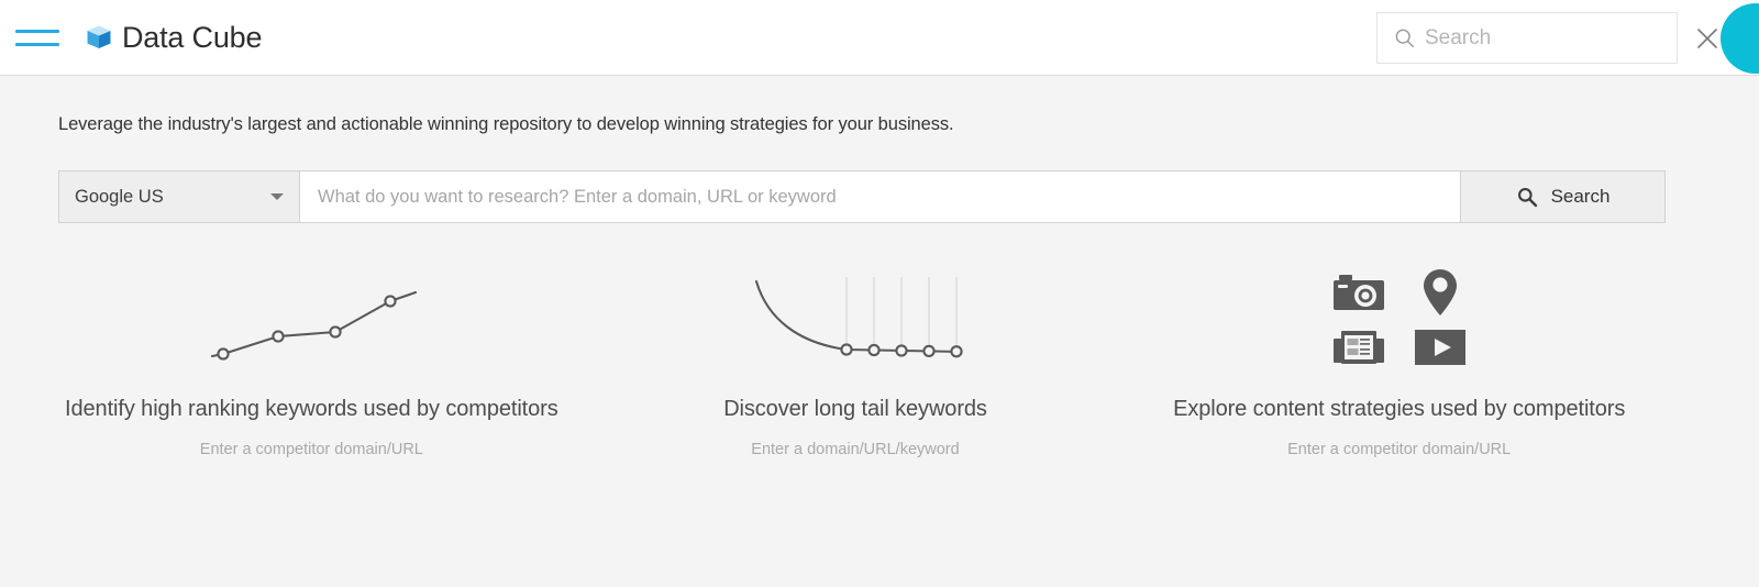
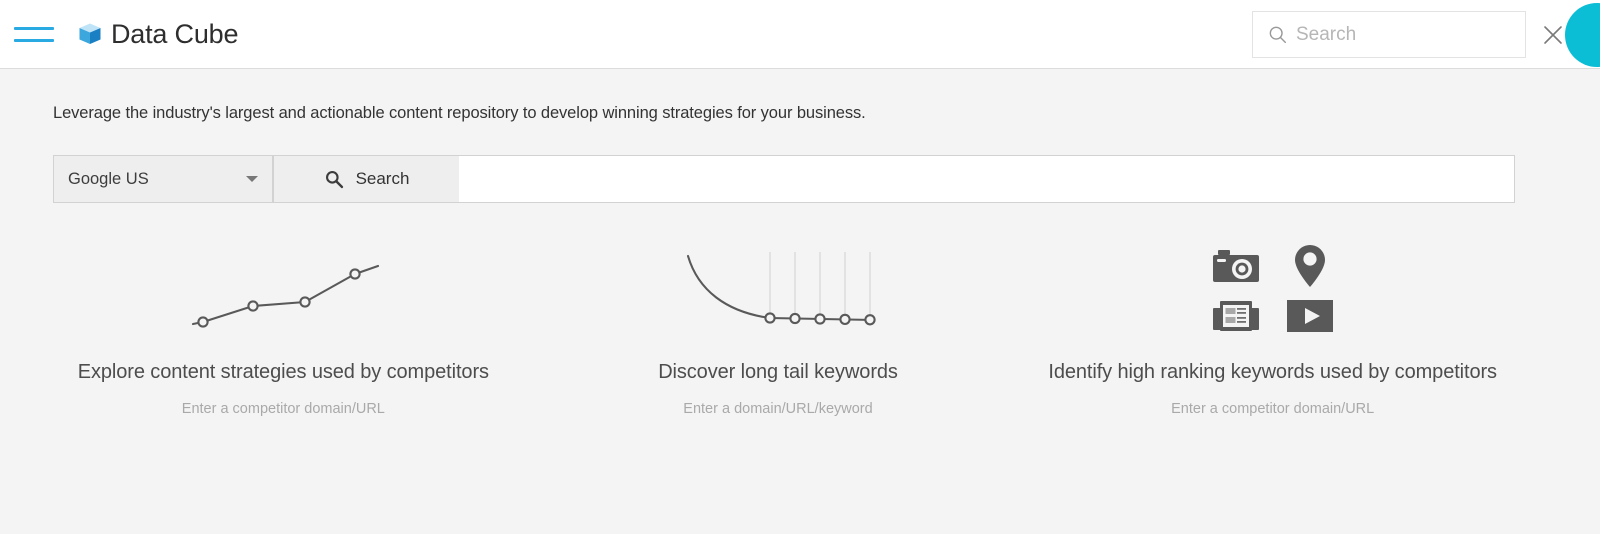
  Data Cube
  Search
- Leverage the industry's largest and actionable winning repository to develop winning strategies for your business.
+ Leverage the industry's largest and actionable content repository to develop winning strategies for your business.
  Google US
- What do you want to research? Enter a domain, URL or keyword
  Search
- Identify high ranking keywords used by competitors
+ Explore content strategies used by competitors
  Enter a competitor domain/URL
  Discover long tail keywords
  Enter a domain/URL/keyword
- Explore content strategies used by competitors
+ Identify high ranking keywords used by competitors
  Enter a competitor domain/URL
